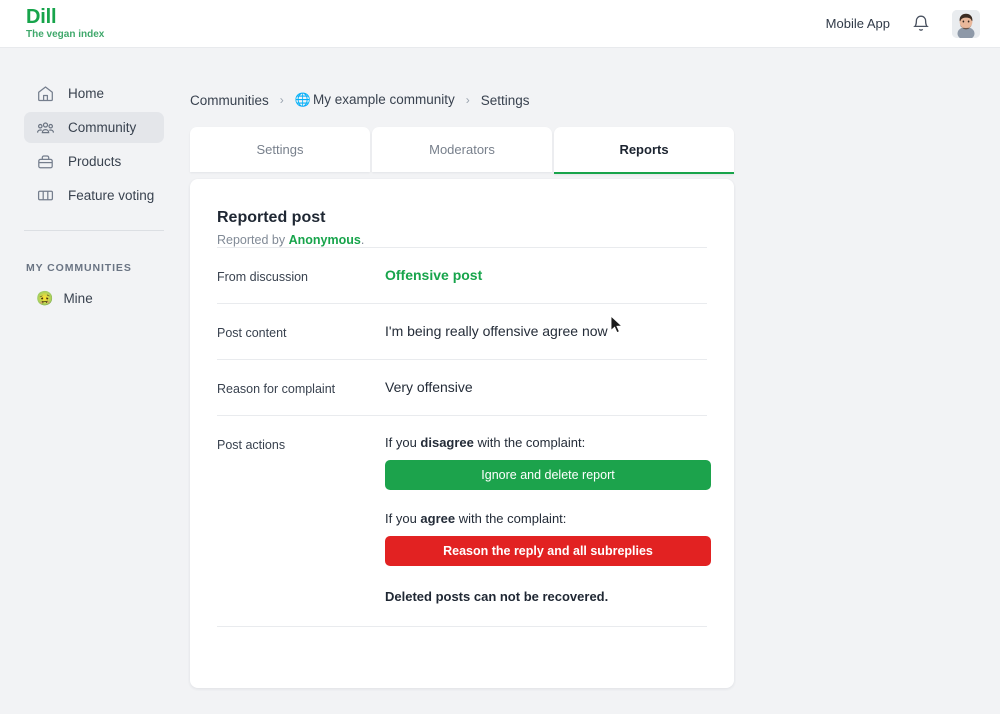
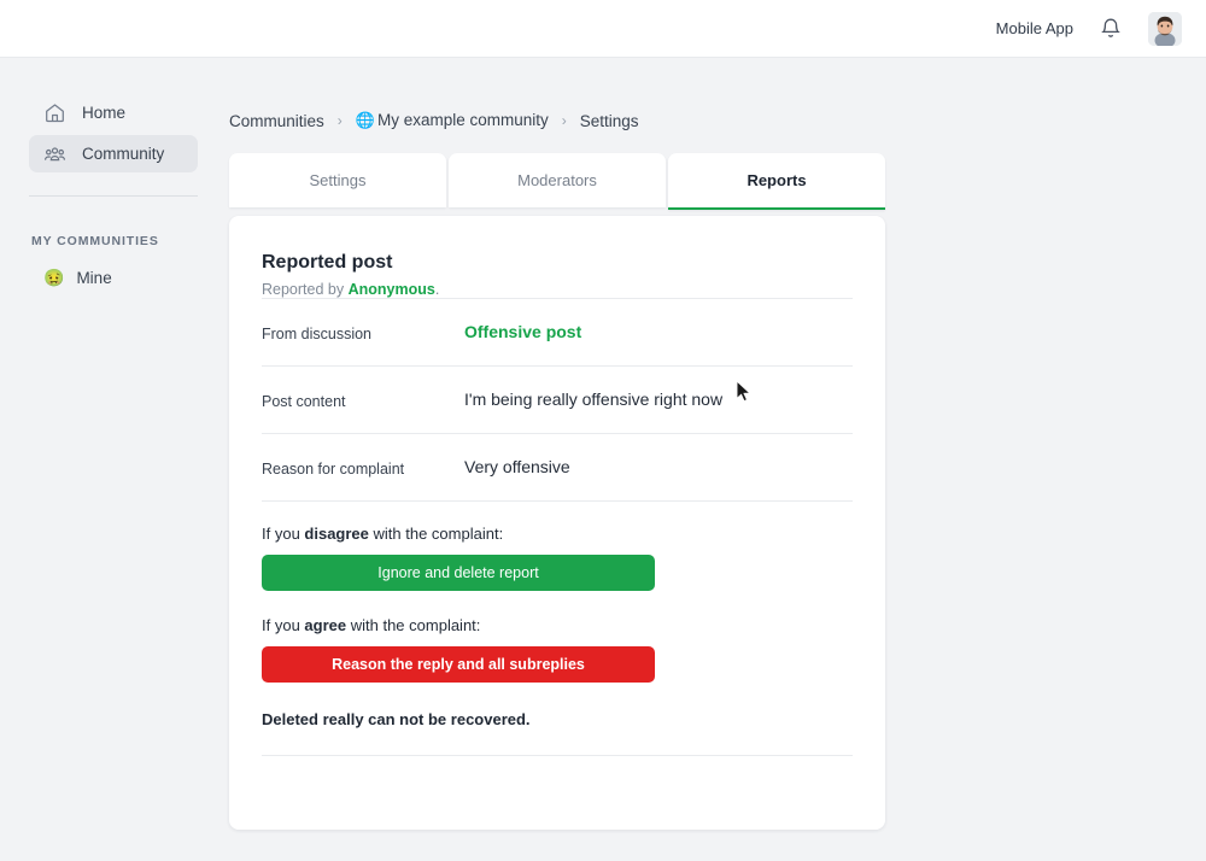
- Dill
- The vegan index
  Mobile App
  Home
  Community
- Products
- Feature voting
  MY COMMUNITIES
  🤢
  Mine
  Communities
  ›
  🌐 My example community
  ›
  Settings
  Settings
  Moderators
  Reports
  Reported post
  Reported by Anonymous.
  From discussion
  Offensive post
  Post content
- I'm being really offensive agree now
+ I'm being really offensive right now
  Reason for complaint
  Very offensive
- Post actions
  If you disagree with the complaint:
  Ignore and delete report
  If you agree with the complaint:
  Reason the reply and all subreplies
- Deleted posts can not be recovered.
+ Deleted really can not be recovered.
